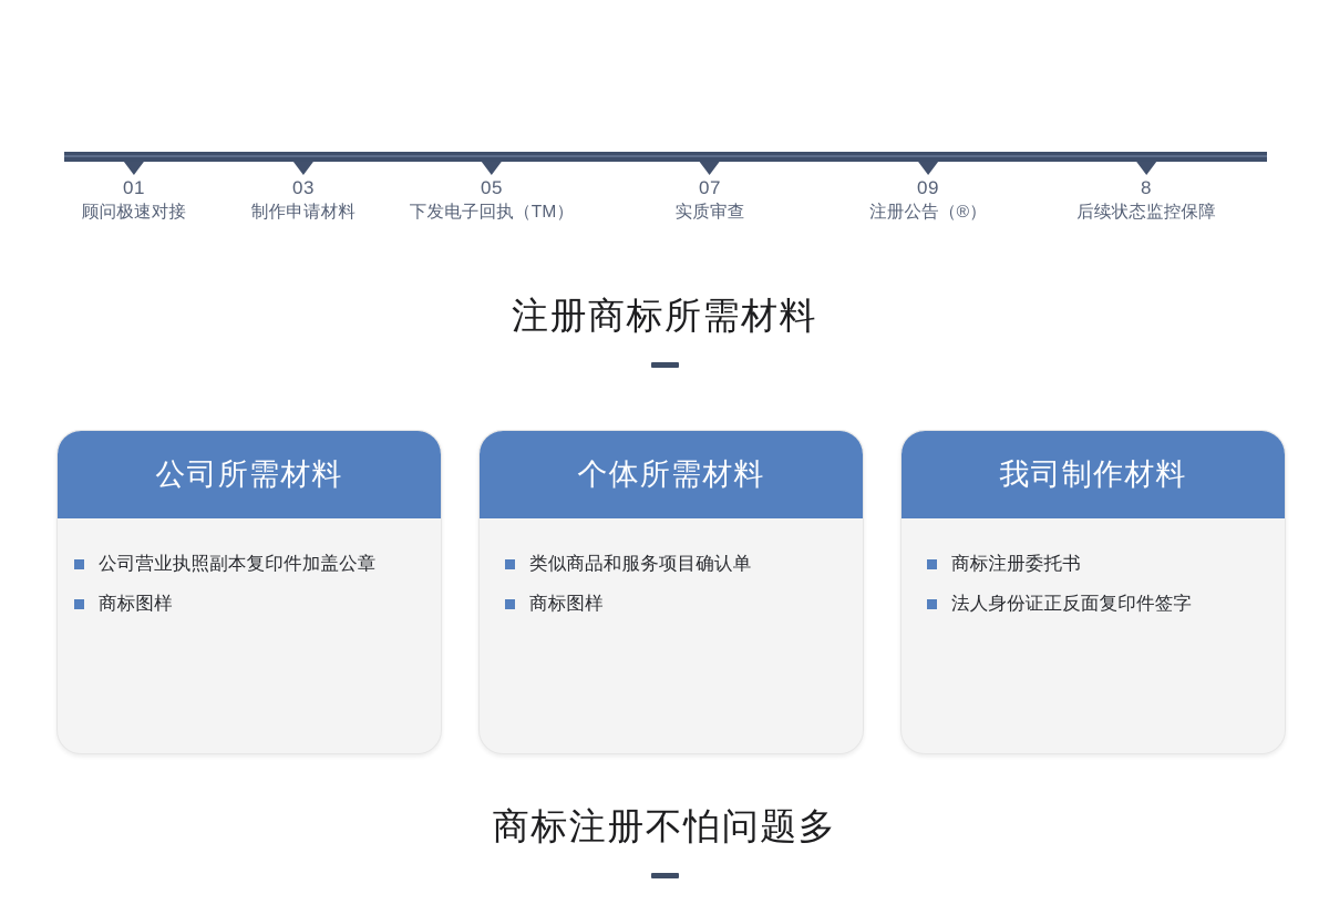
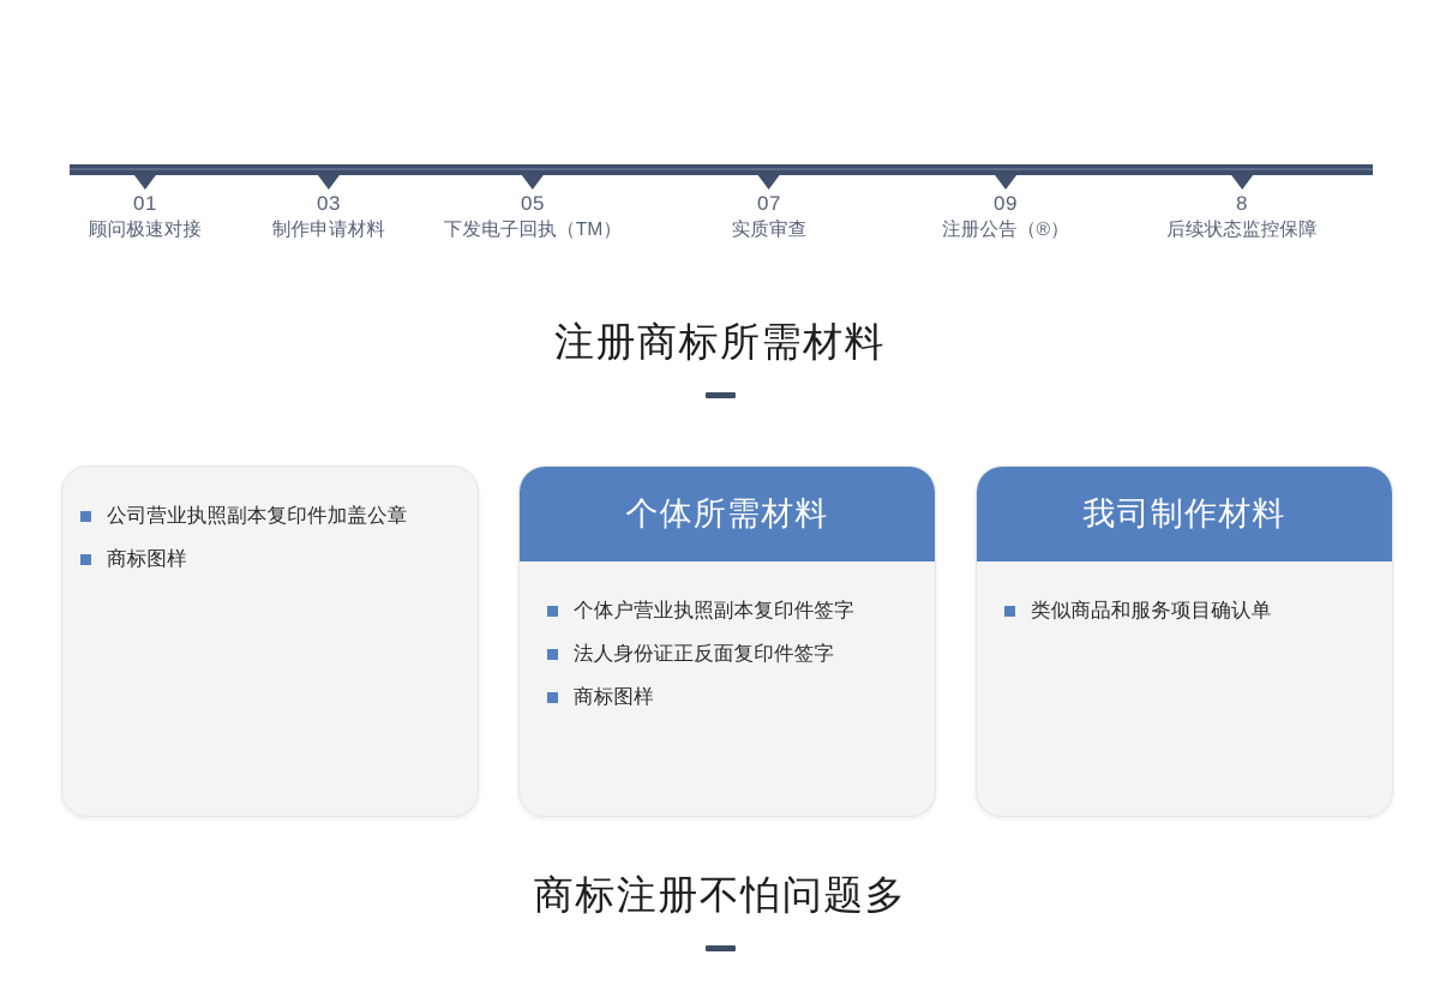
  01
  顾问极速对接
  03
  制作申请材料
  05
  下发电子回执（TM）
  07
  实质审查
  09
  注册公告（®）
  8
  后续状态监控保障
  注册商标所需材料
- 公司所需材料
  公司营业执照副本复印件加盖公章
  商标图样
  个体所需材料
+ 个体户营业执照副本复印件签字
- 类似商品和服务项目确认单
+ 法人身份证正反面复印件签字
  商标图样
  我司制作材料
- 商标注册委托书
- 法人身份证正反面复印件签字
+ 类似商品和服务项目确认单
  商标注册不怕问题多
